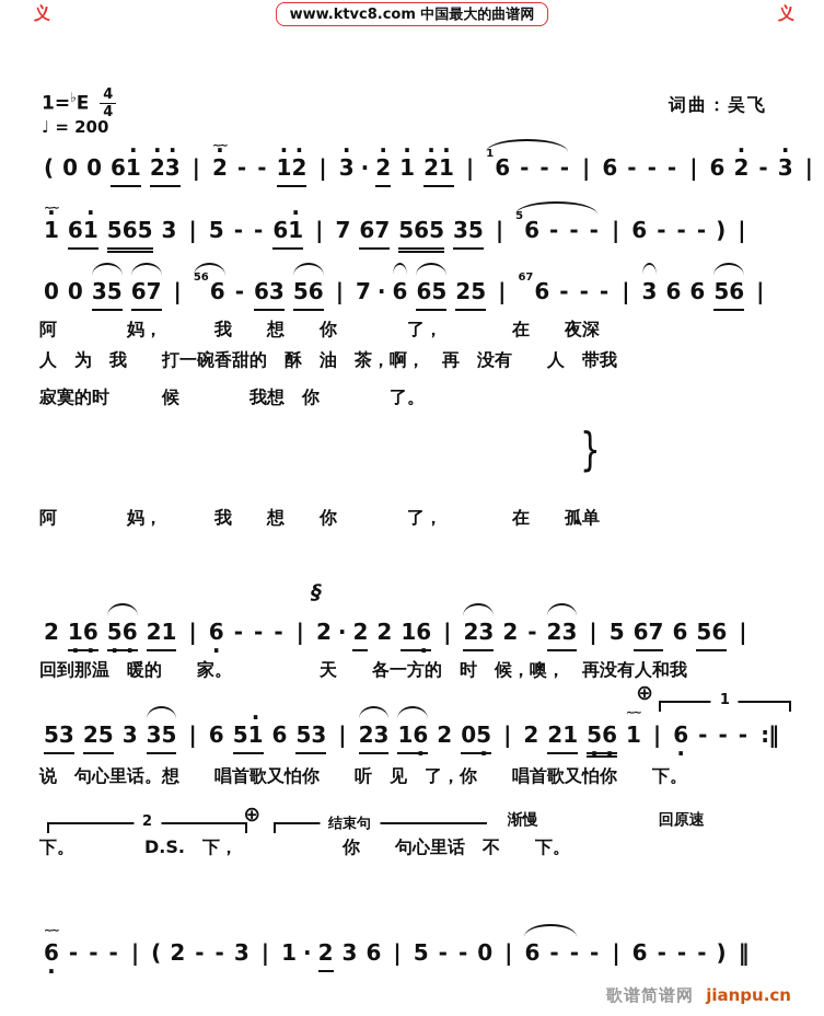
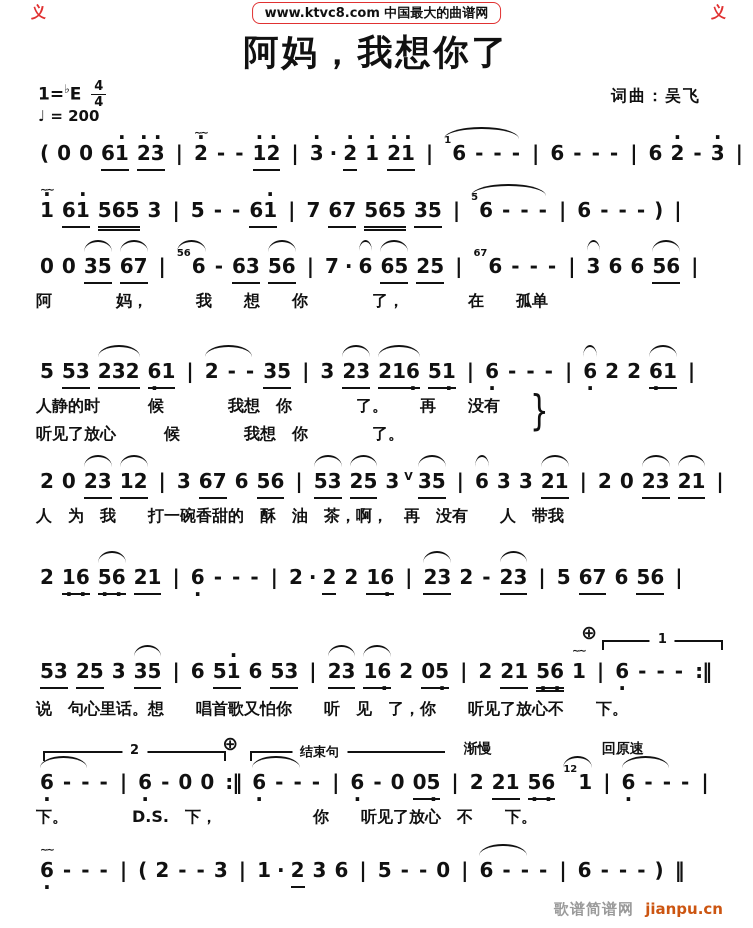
  义
  www.ktvc8.com 中国最大的曲谱网
  义
+ 阿妈，我想你了
  1=♭E
  4
  4
  ♩ = 200
  词曲：吴飞
  ( 0 0 61 23 | 2
  ∼∼
  - - 12 | 3 · 2 1 21 |16 - - - | 6 - - - | 6 2 - 3 |
  1
  ∼∼
  61 565 3 | 5 - - 61 | 7 67 565 35 |56 - - - | 6 - - - ) |
  0 0 35 67 |566 - 63 56 | 7 · 6 65 25 |676 - - - | 3 6 6 56 |
- 阿 妈， 我 想 你 了， 在 夜深
- 人 为 我 打一碗香甜的 酥 油 茶，啊， 再 没有 人 带我
+ 阿 妈， 我 想 你 了， 在 孤单
+ 5 53 232 61 | 2 - - 35 | 3 23 216 51 | 6 - - - | 6 2 2 61 |
+ 人静的时 候 我想 你 了。 再 没有
- 寂寞的时 候 我想 你 了。
+ 听见了放心 候 我想 你 了。
  }
+ 2 0 23 12 | 3 67 6 56 | 53 25 3 V 35 | 6 3 3 21 | 2 0 23 21 |
- 阿 妈， 我 想 你 了， 在 孤单
+ 人 为 我 打一碗香甜的 酥 油 茶，啊， 再 没有 人 带我
- §
  2 16 56 21 | 6 - - - | 2 · 2 2 16 | 23 2 - 23 | 5 67 6 56 |
- 回到那温 暖的 家。 天 各一方的 时 候，噢， 再没有人和我
  ⊕
  1
  53 25 3 35 | 6 51 6 53 | 23 16 2 05 | 2 21 56 1
  ∼∼
  | 6 - - - :‖
- 说 句心里话。想 唱首歌又怕你 听 见 了，你 唱首歌又怕你 下。
+ 说 句心里话。想 唱首歌又怕你 听 见 了，你 听见了放心不 下。
  2
  ⊕
  结束句
  渐慢
  回原速
+ 6 - - - | 6 - 0 0 :‖ 6 - - - | 6 - 0 05 | 2 21 56121 | 6 - - - |
- 下。 D.S. 下， 你 句心里话 不 下。
+ 下。 D.S. 下， 你 听见了放心 不 下。
  6
  ∼∼
  - - - | ( 2 - - 3 | 1 · 2 3 6 | 5 - - 0 | 6 - - - | 6 - - - ) ‖
  歌谱简谱网 jianpu.cn
